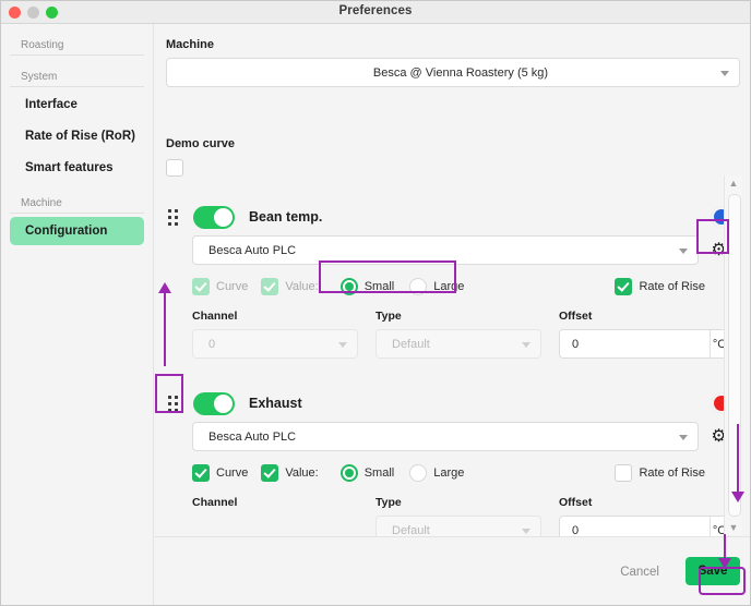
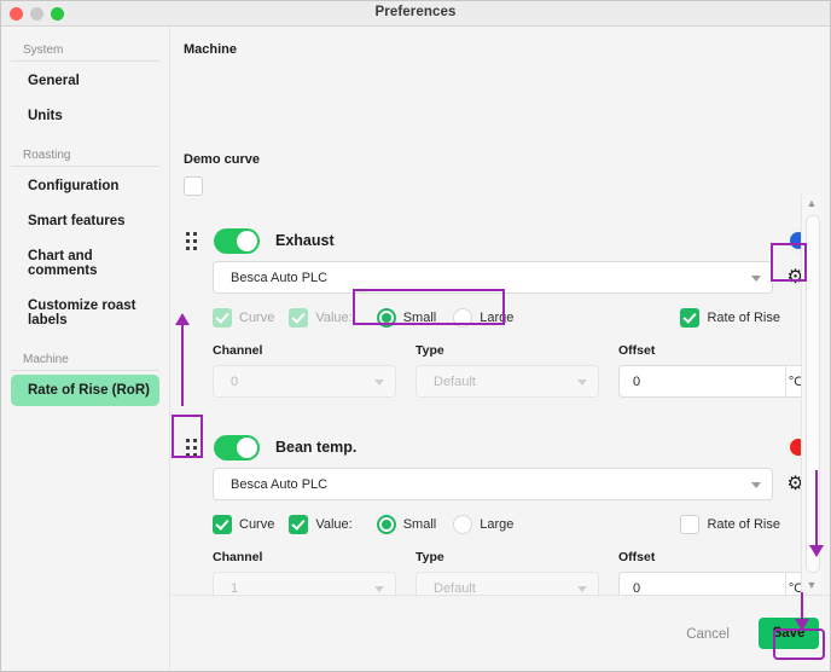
  Preferences
- Roasting
+ System
+ General
+ Units
- System
+ Roasting
- Interface
- Rate of Rise (RoR)
+ Configuration
  Smart features
+ Chart and comments
+ Customize roast labels
  Machine
- Configuration
+ Rate of Rise (RoR)
  Machine
- Besca @ Vienna Roastery (5 kg)
  Demo curve
- Bean temp.
+ Exhaust
  Besca Auto PLC
  ⚙
  Curve
  Value:
  Small
  Large
  Rate of Rise
  Channel
  0
  Type
  Default
  Offset
  0
  °C
- Exhaust
+ Bean temp.
  Besca Auto PLC
  ⚙
  Curve
  Value:
  Small
  Large
  Rate of Rise
  Channel
+ 1
  Type
  Default
  Offset
  0
  °C
  Cancel
  Save
  ▲
  ▼
